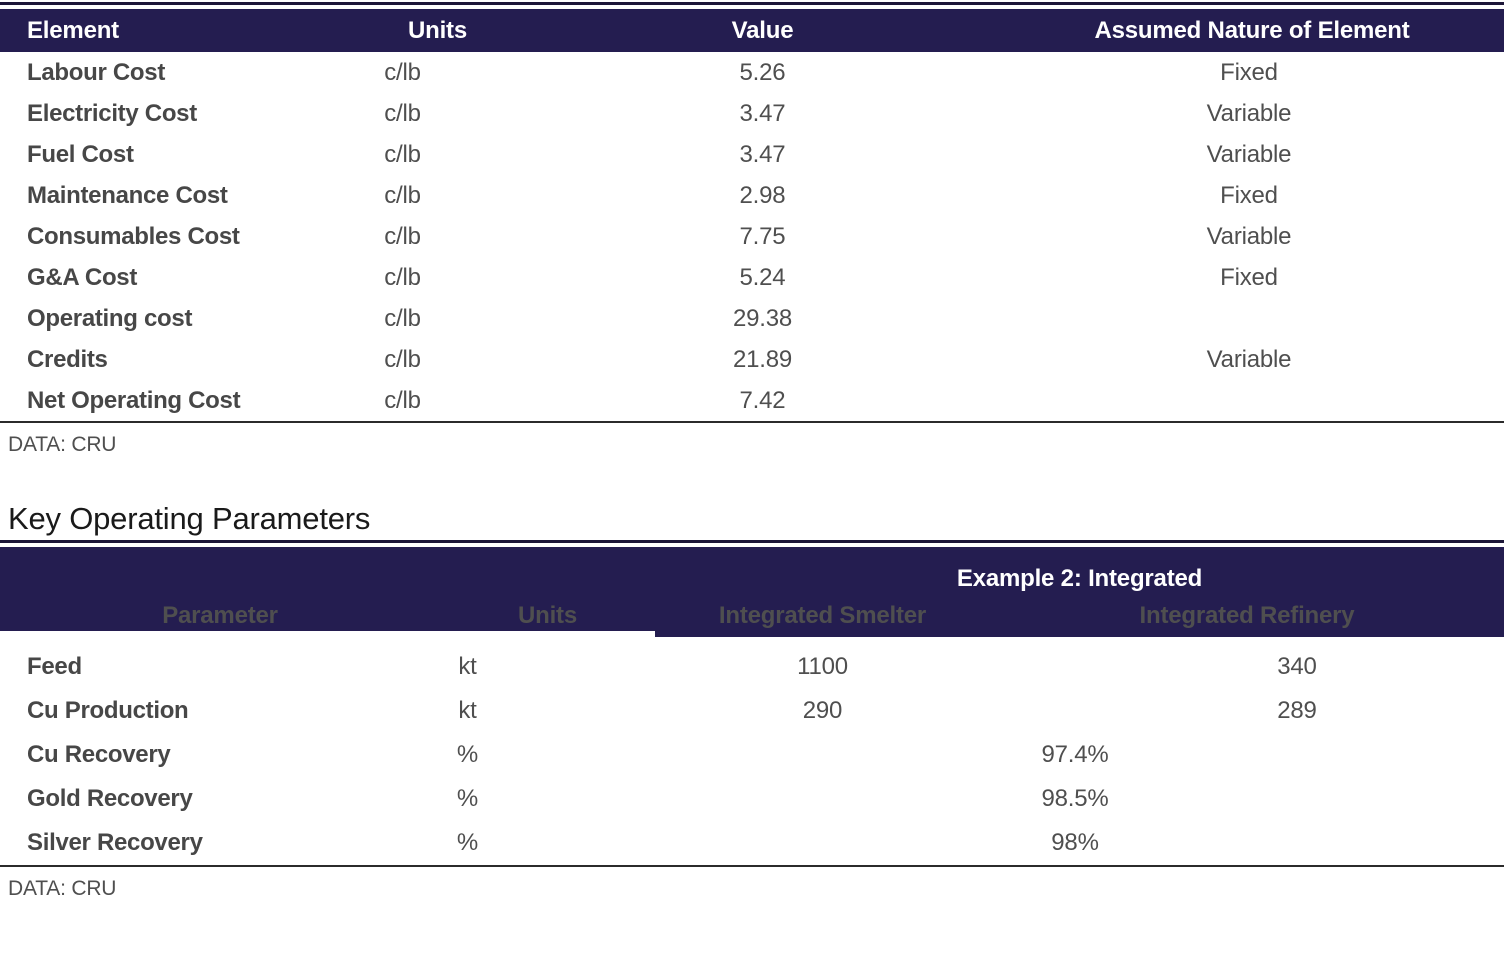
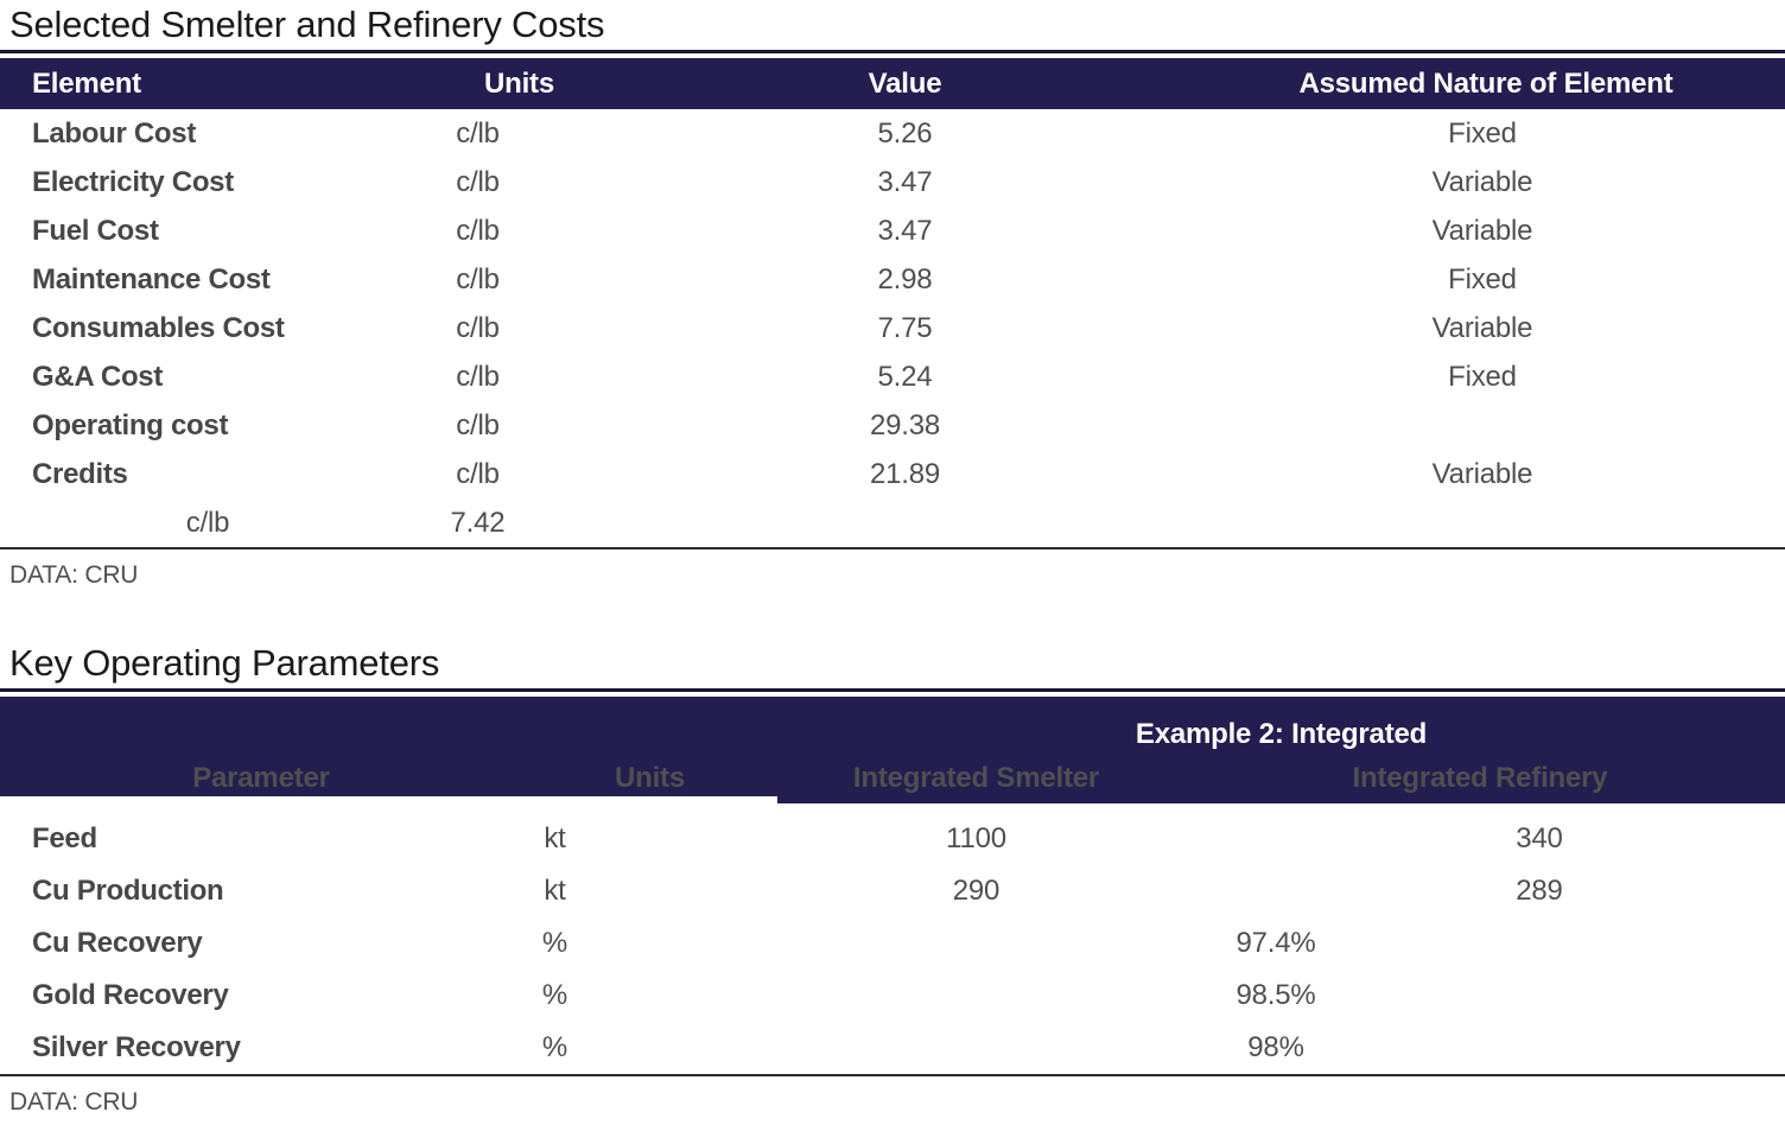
+ Selected Smelter and Refinery Costs
  Element
  Units
  Value
  Assumed Nature of Element
  Labour Cost
  c/lb
  5.26
  Fixed
  Electricity Cost
  c/lb
  3.47
  Variable
  Fuel Cost
  c/lb
  3.47
  Variable
  Maintenance Cost
  c/lb
  2.98
  Fixed
  Consumables Cost
  c/lb
  7.75
  Variable
  G&A Cost
  c/lb
  5.24
  Fixed
  Operating cost
  c/lb
  29.38
  Credits
  c/lb
  21.89
  Variable
- Net Operating Cost
  c/lb
  7.42
  DATA: CRU
  Key Operating Parameters
  Example 2: Integrated
  Parameter
  Units
  Integrated Smelter
  Integrated Refinery
  Feed
  kt
  1100
  340
  Cu Production
  kt
  290
  289
  Cu Recovery
  %
  97.4%
  Gold Recovery
  %
  98.5%
  Silver Recovery
  %
  98%
  DATA: CRU
